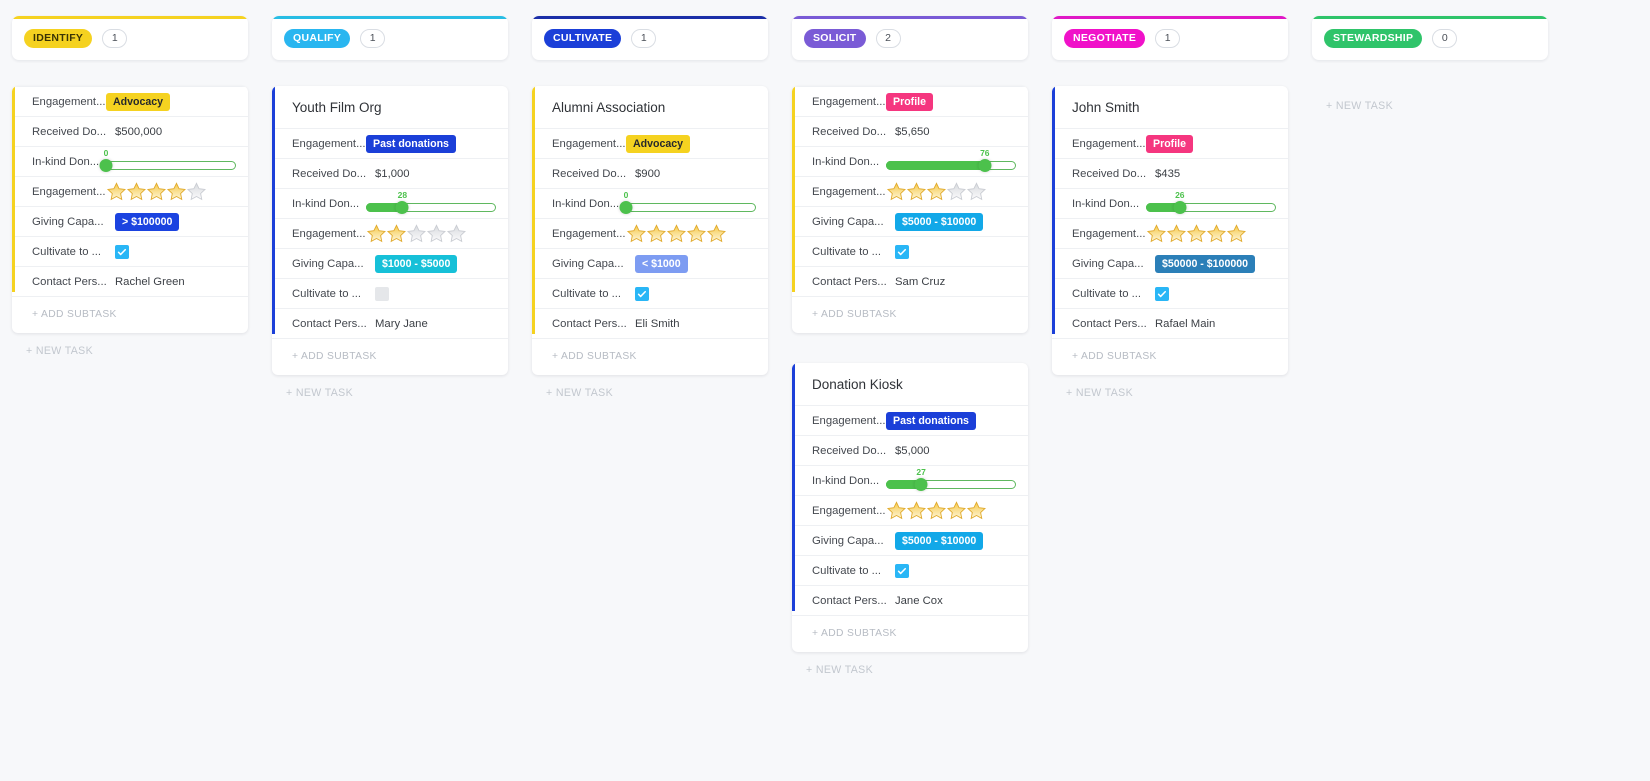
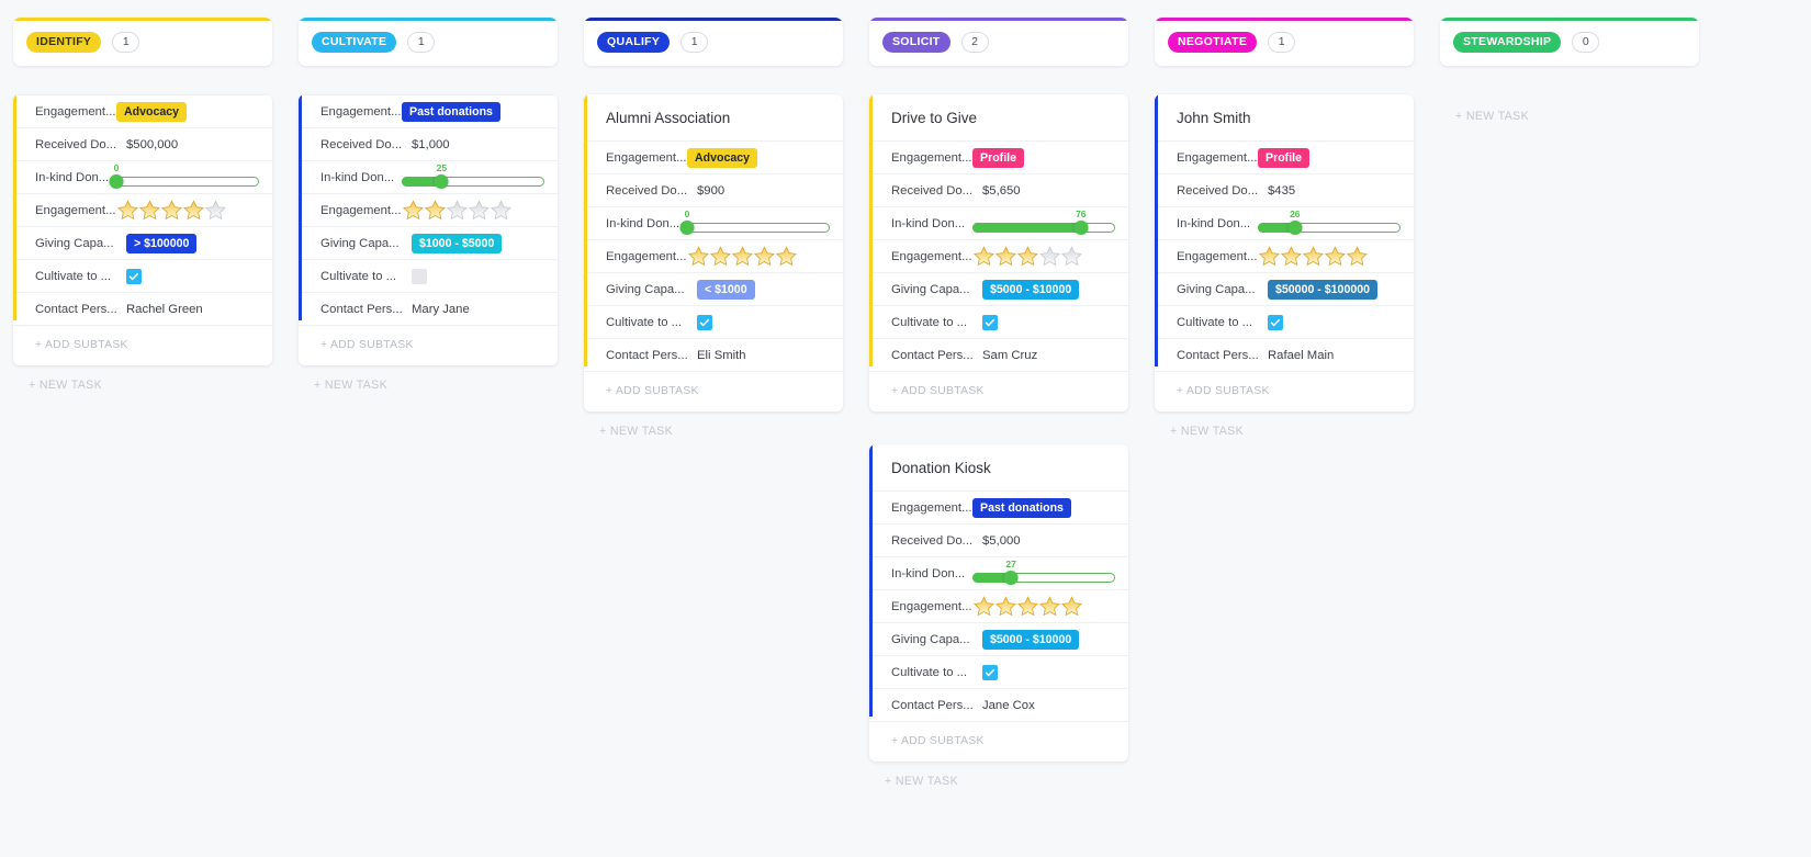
  IDENTIFY
  1
  Engagement...
  Advocacy
  Received Do...
  $500,000
  In-kind Don...
  0
  Engagement...
  Giving Capa...
  > $100000
  Cultivate to ...
  Contact Pers...
  Rachel Green
  + ADD SUBTASK
  + NEW TASK
- QUALIFY
+ CULTIVATE
  1
- Youth Film Org
  Engagement...
  Past donations
  Received Do...
  $1,000
  In-kind Don...
- 28
+ 25
  Engagement...
  Giving Capa...
  $1000 - $5000
  Cultivate to ...
  Contact Pers...
  Mary Jane
  + ADD SUBTASK
  + NEW TASK
- CULTIVATE
+ QUALIFY
  1
  Alumni Association
  Engagement...
  Advocacy
  Received Do...
  $900
  In-kind Don...
  0
  Engagement...
  Giving Capa...
  < $1000
  Cultivate to ...
  Contact Pers...
  Eli Smith
  + ADD SUBTASK
  + NEW TASK
  SOLICIT
  2
+ Drive to Give
  Engagement...
  Profile
  Received Do...
  $5,650
  In-kind Don...
  76
  Engagement...
  Giving Capa...
  $5000 - $10000
  Cultivate to ...
  Contact Pers...
  Sam Cruz
  + ADD SUBTASK
  Donation Kiosk
  Engagement...
  Past donations
  Received Do...
  $5,000
  In-kind Don...
  27
  Engagement...
  Giving Capa...
  $5000 - $10000
  Cultivate to ...
  Contact Pers...
  Jane Cox
  + ADD SUBTASK
  + NEW TASK
  NEGOTIATE
  1
  John Smith
  Engagement...
  Profile
  Received Do...
  $435
  In-kind Don...
  26
  Engagement...
  Giving Capa...
  $50000 - $100000
  Cultivate to ...
  Contact Pers...
  Rafael Main
  + ADD SUBTASK
  + NEW TASK
  STEWARDSHIP
  0
  + NEW TASK
